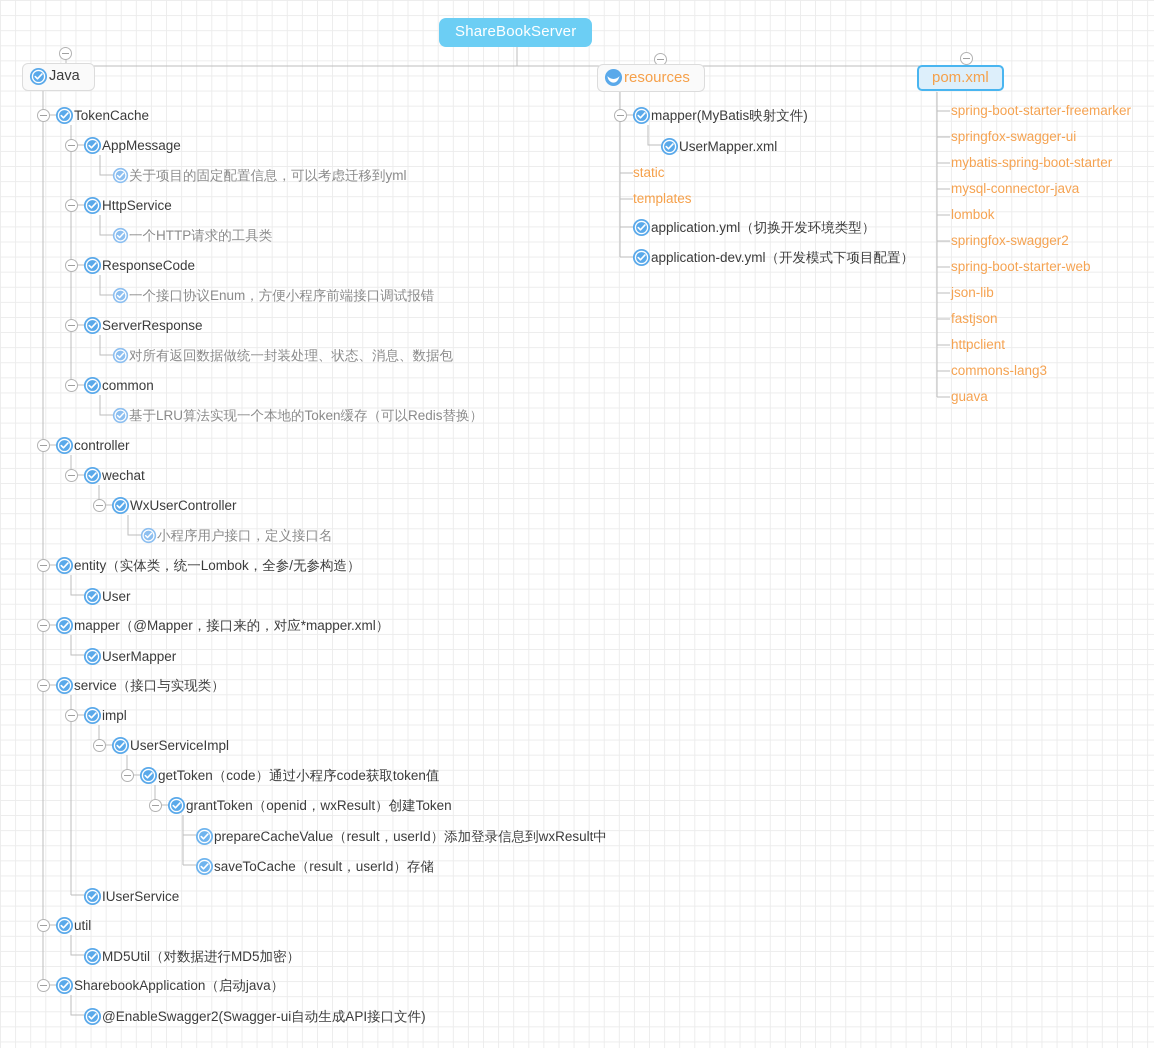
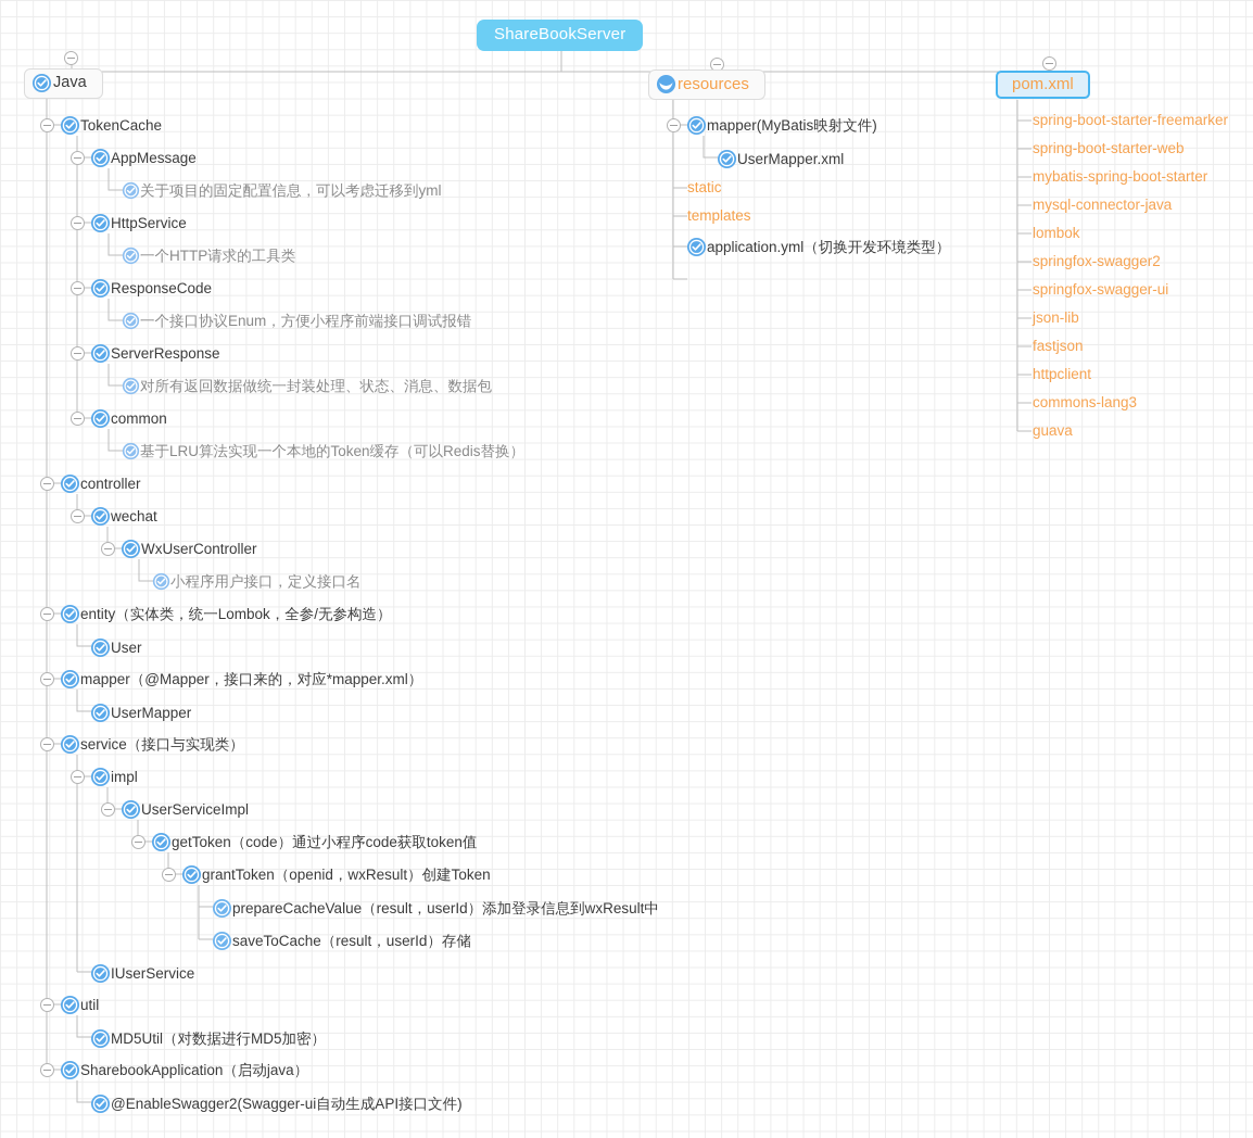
  ShareBookServer
  Java
  resources
  pom.xml
  TokenCache
  AppMessage
  关于项目的固定配置信息，可以考虑迁移到yml
  HttpService
  一个HTTP请求的工具类
  ResponseCode
  一个接口协议Enum，方便小程序前端接口调试报错
  ServerResponse
  对所有返回数据做统一封装处理、状态、消息、数据包
  common
  基于LRU算法实现一个本地的Token缓存（可以Redis替换）
  controller
  wechat
  WxUserController
  小程序用户接口，定义接口名
  entity（实体类，统一Lombok，全参/无参构造）
  User
  mapper（@Mapper，接口来的，对应*mapper.xml）
  UserMapper
  service（接口与实现类）
  impl
  UserServiceImpl
  getToken（code）通过小程序code获取token值
  grantToken（openid，wxResult）创建Token
  prepareCacheValue（result，userId）添加登录信息到wxResult中
  saveToCache（result，userId）存储
  IUserService
  util
  MD5Util（对数据进行MD5加密）
  SharebookApplication（启动java）
  @EnableSwagger2(Swagger-ui自动生成API接口文件)
  mapper(MyBatis映射文件)
  UserMapper.xml
  static
  templates
  application.yml（切换开发环境类型）
- application-dev.yml（开发模式下项目配置）
  spring-boot-starter-freemarker
- springfox-swagger-ui
+ spring-boot-starter-web
  mybatis-spring-boot-starter
  mysql-connector-java
  lombok
  springfox-swagger2
- spring-boot-starter-web
+ springfox-swagger-ui
  json-lib
  fastjson
  httpclient
  commons-lang3
  guava
